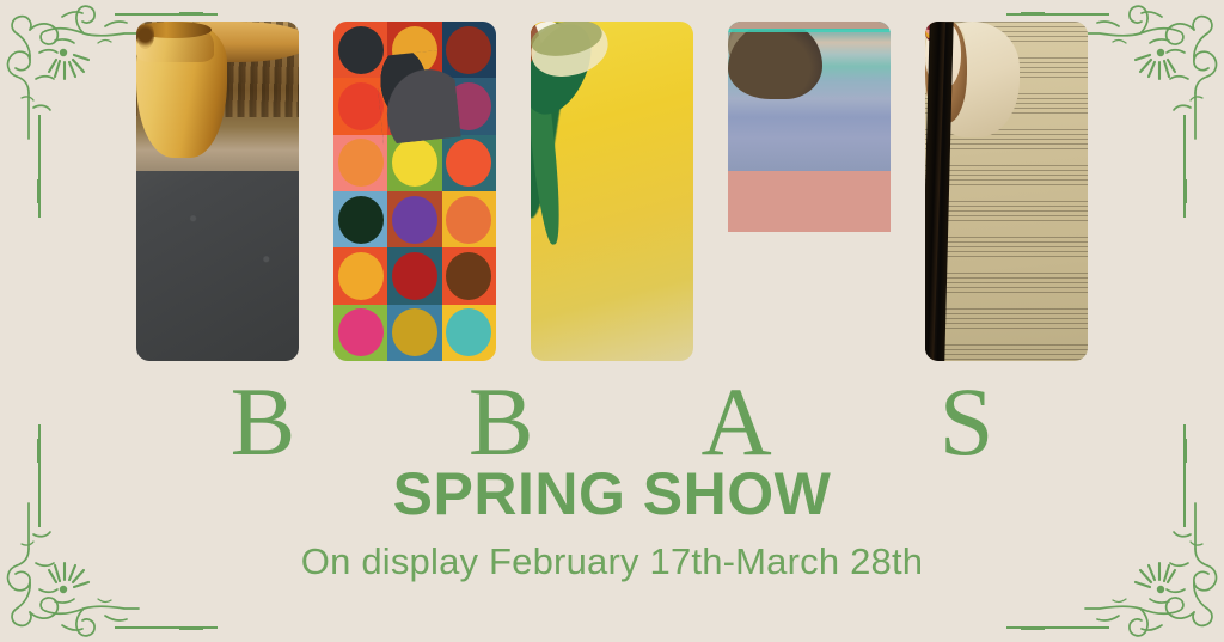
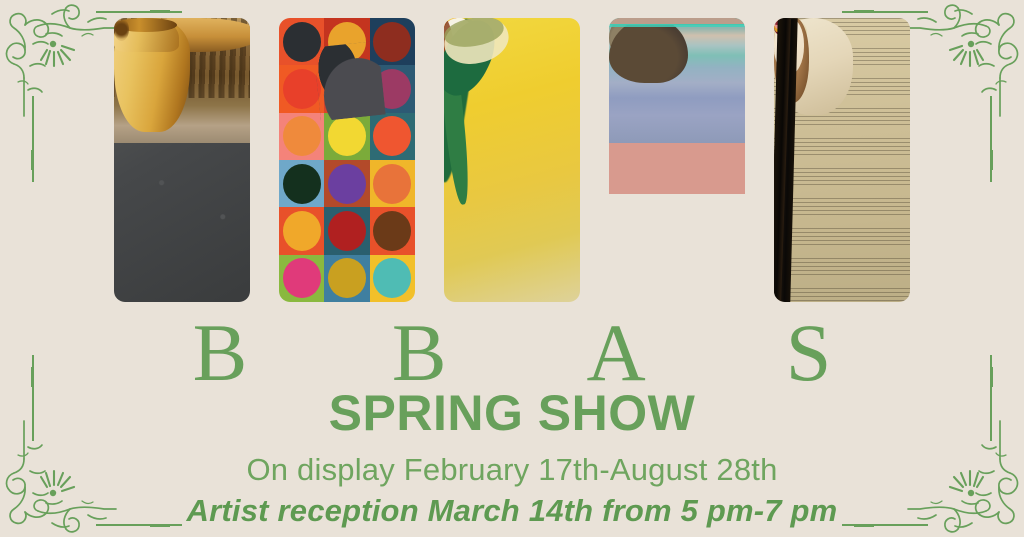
  B B A S
  SPRING SHOW
- On display February 17th-March 28th
+ On display February 17th-August 28th
+ Artist reception March 14th from 5 pm-7 pm
